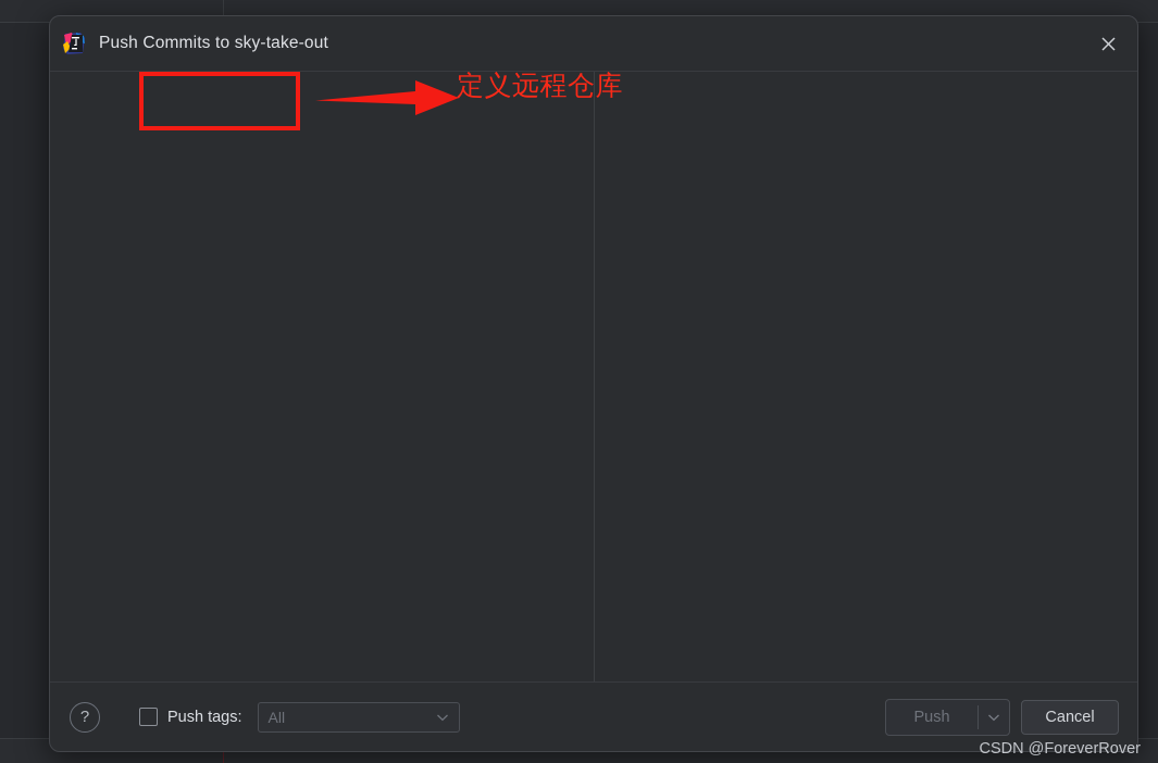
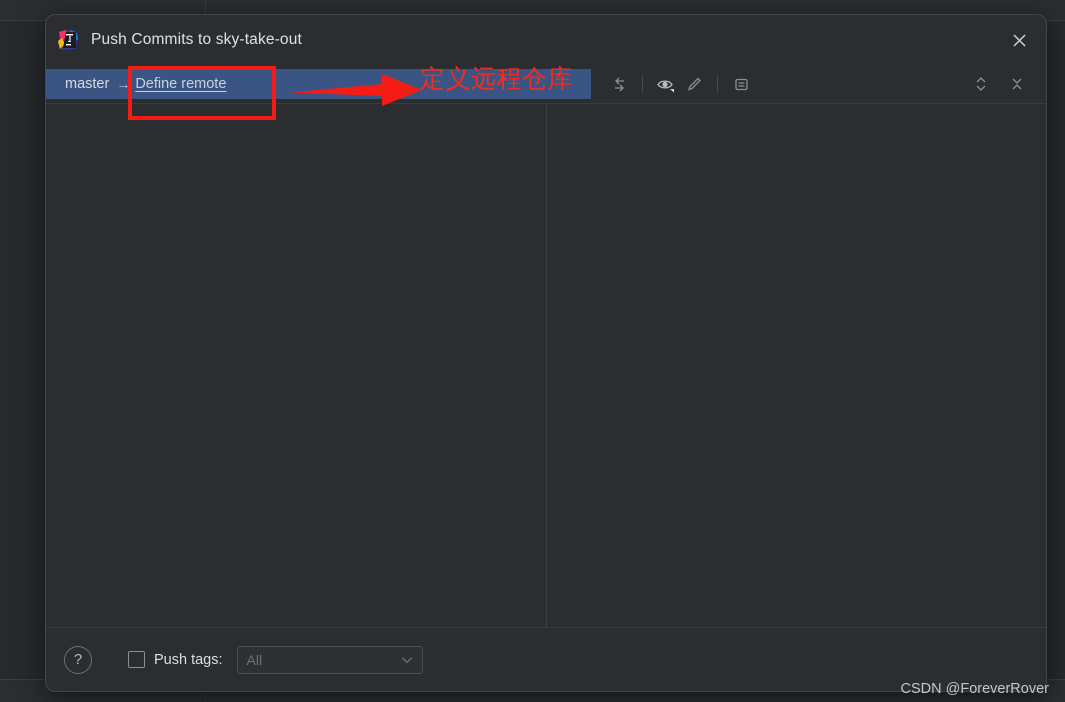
  Push Commits to sky-take-out
+ master
+ →
+ Define remote
  ?
  Push tags:
  All
- Push
- Cancel
  定义远程仓库
  CSDN @ForeverRover
